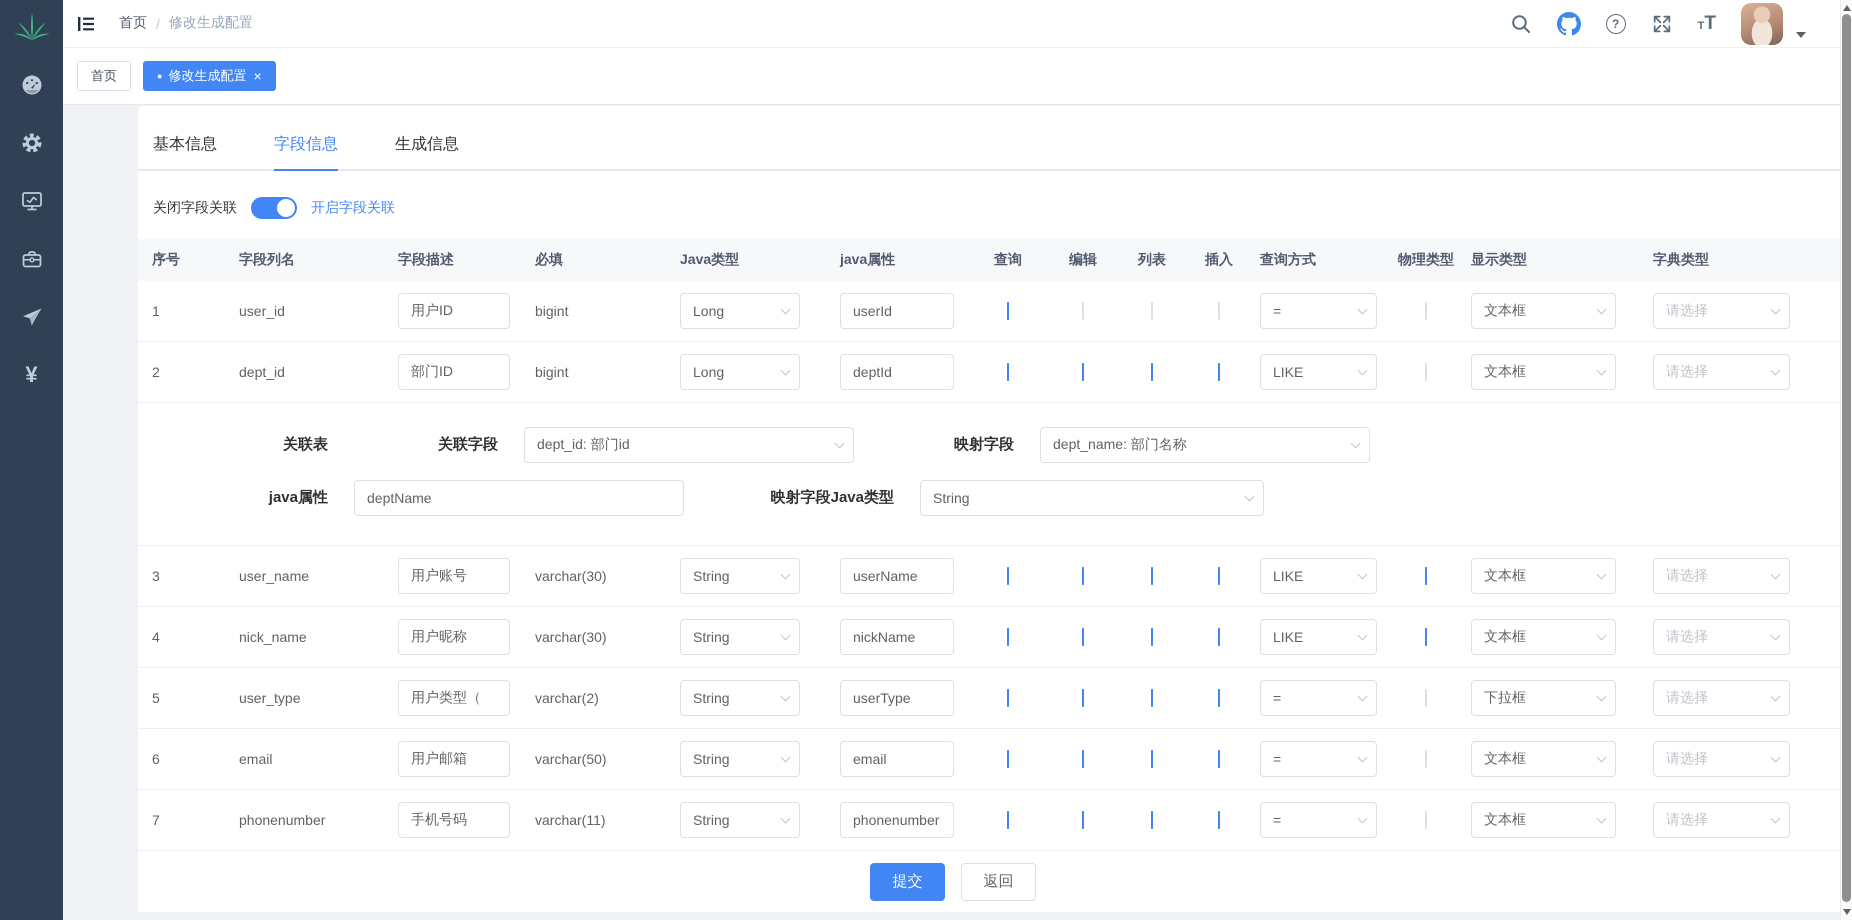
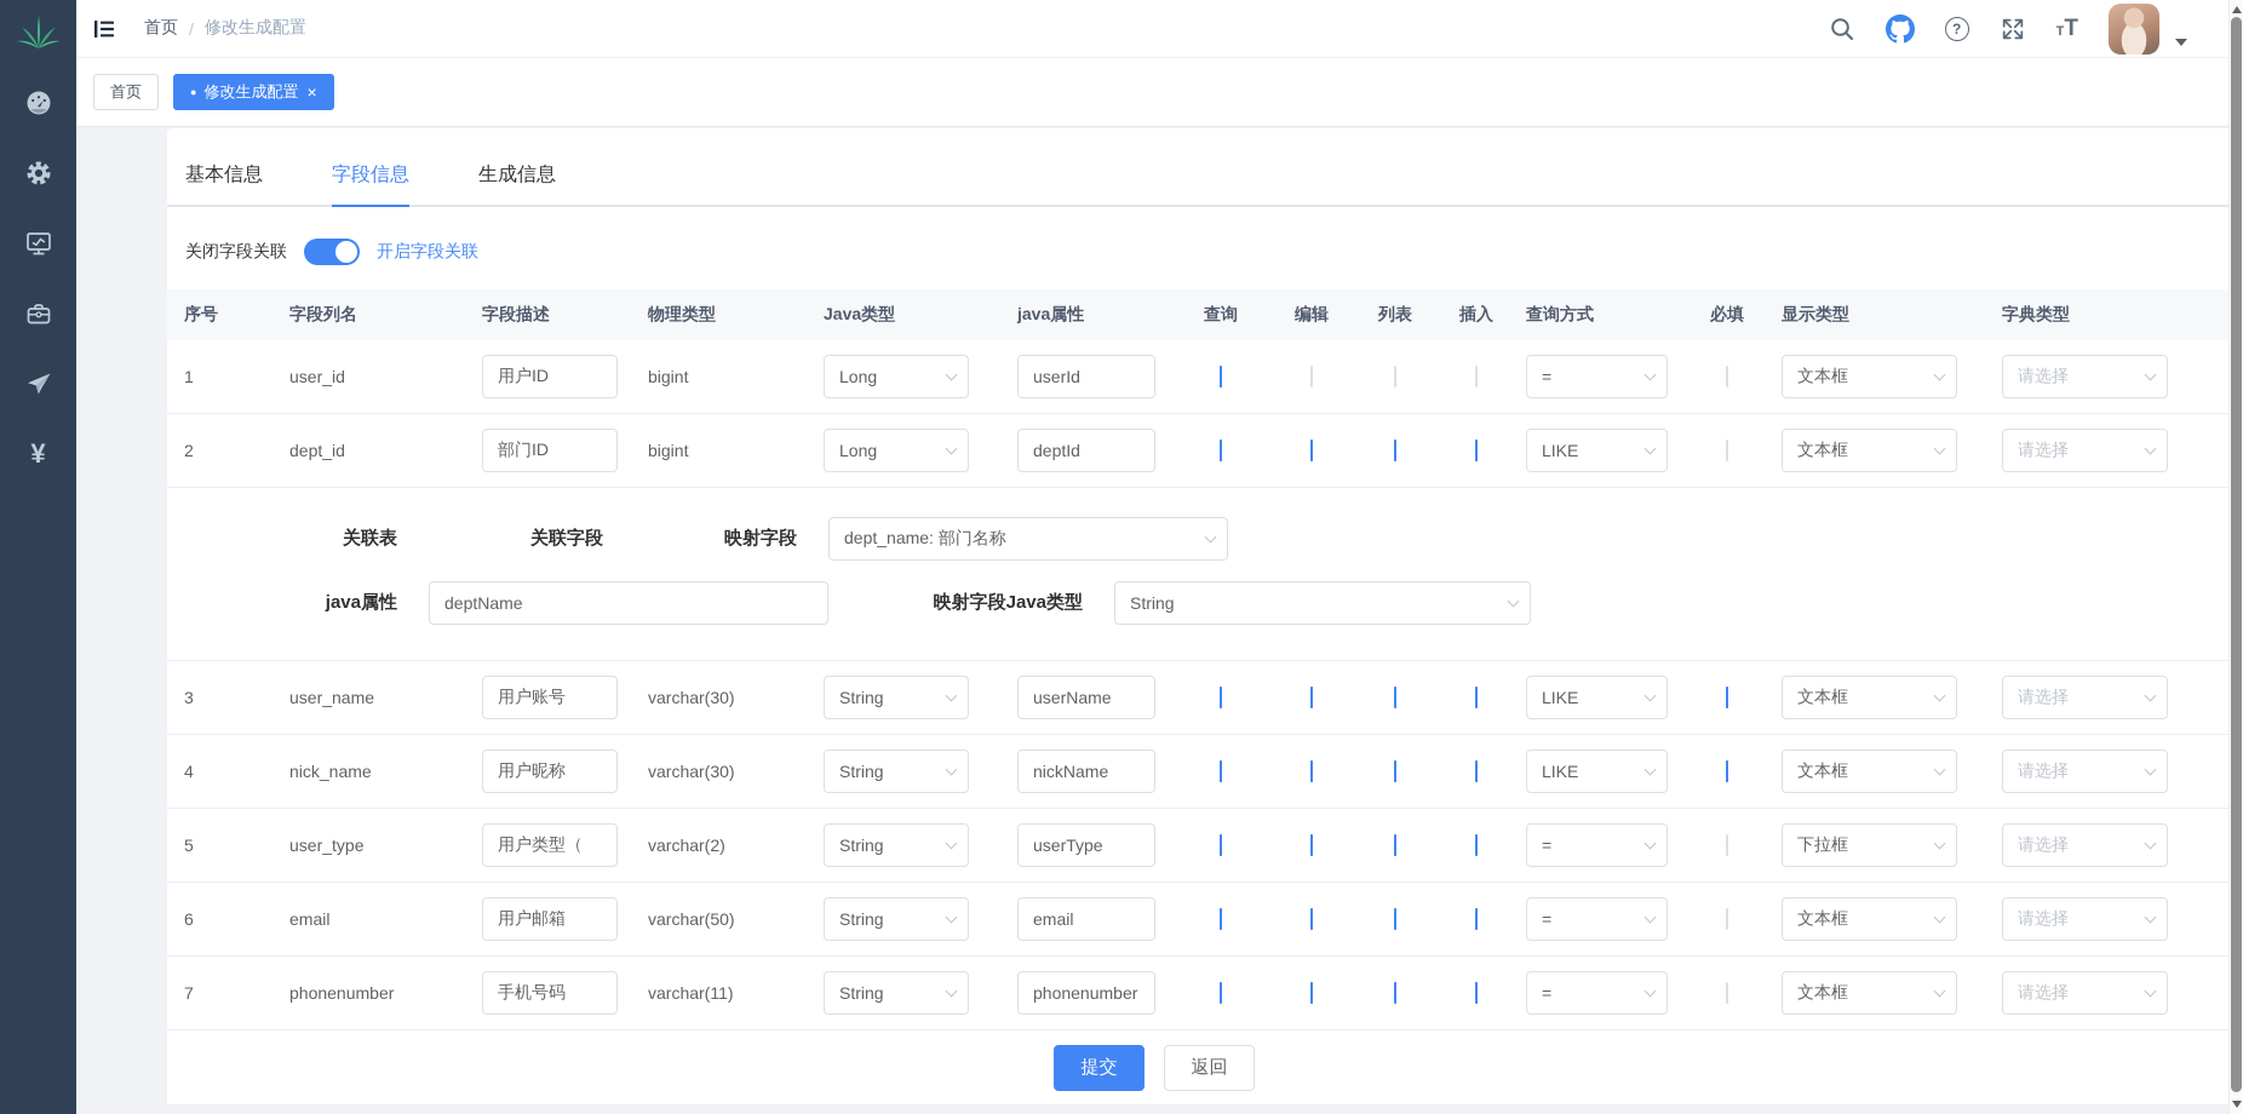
  ¥
  首页
  /
  修改生成配置
  ?
  T
  T
  首页
  ●
  修改生成配置
  ×
  基本信息
  字段信息
  生成信息
  关闭字段关联
  开启字段关联
  序号
  字段列名
  字段描述
- 必填
+ 物理类型
  Java类型
  java属性
  查询
  编辑
  列表
  插入
  查询方式
- 物理类型
+ 必填
  显示类型
  字典类型
  1
  user_id
  用户ID
  bigint
  Long
  userId
  =
  文本框
  请选择
  2
  dept_id
  部门ID
  bigint
  Long
  deptId
  LIKE
  文本框
  请选择
  关联表
  关联字段
- dept_id: 部门id
  映射字段
  dept_name: 部门名称
  java属性
  deptName
  映射字段Java类型
  String
  3
  user_name
  用户账号
  varchar(30)
  String
  userName
  LIKE
  文本框
  请选择
  4
  nick_name
  用户昵称
  varchar(30)
  String
  nickName
  LIKE
  文本框
  请选择
  5
  user_type
  用户类型（
  varchar(2)
  String
  userType
  =
  下拉框
  请选择
  6
  email
  用户邮箱
  varchar(50)
  String
  email
  =
  文本框
  请选择
  7
  phonenumber
  手机号码
  varchar(11)
  String
  phonenumber
  =
  文本框
  请选择
  提交
  返回
